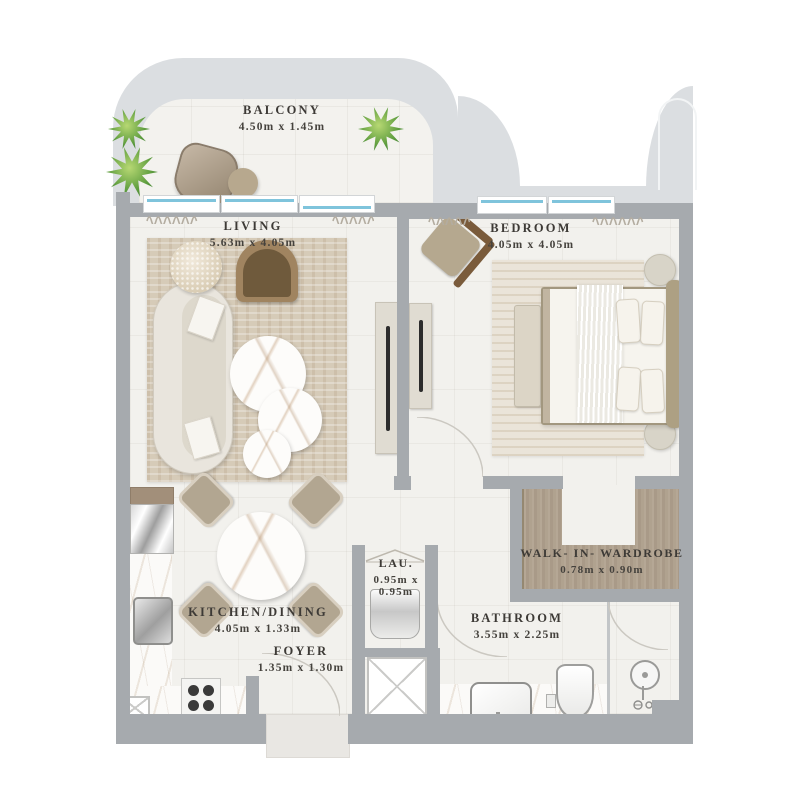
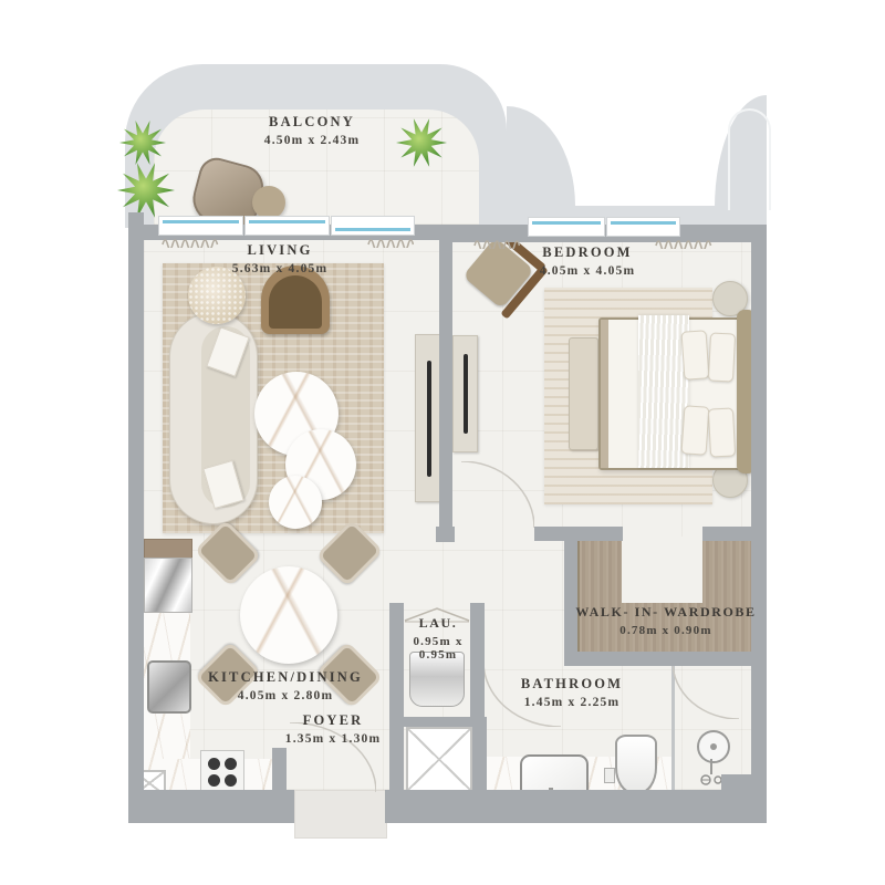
  BALCONY
- 4.50m x 1.45m
+ 4.50m x 2.43m
  LIVING
  5.63m x 4.05m
  BEDROOM
  4.05m x 4.05m
  WALK- IN- WARDROBE
  0.78m x 0.90m
  BATHROOM
- 3.55m x 2.25m
+ 1.45m x 2.25m
  KITCHEN/DINING
- 4.05m x 1.33m
+ 4.05m x 2.80m
  LAU.
  0.95m x
  0.95m
  FOYER
  1.35m x 1.30m
